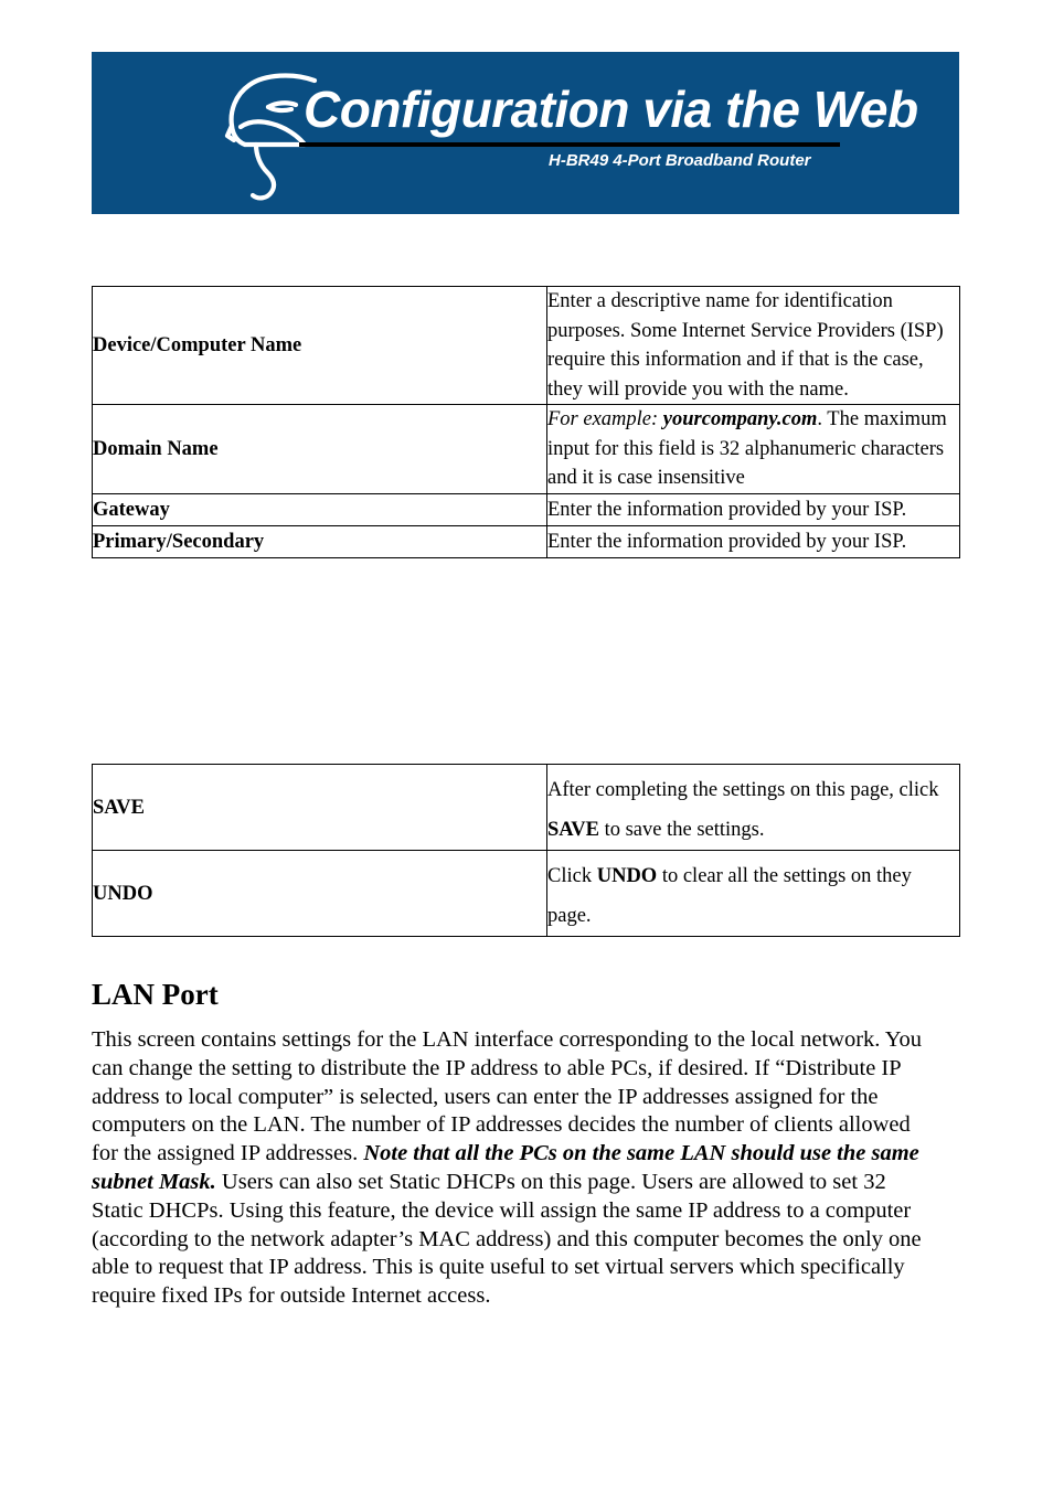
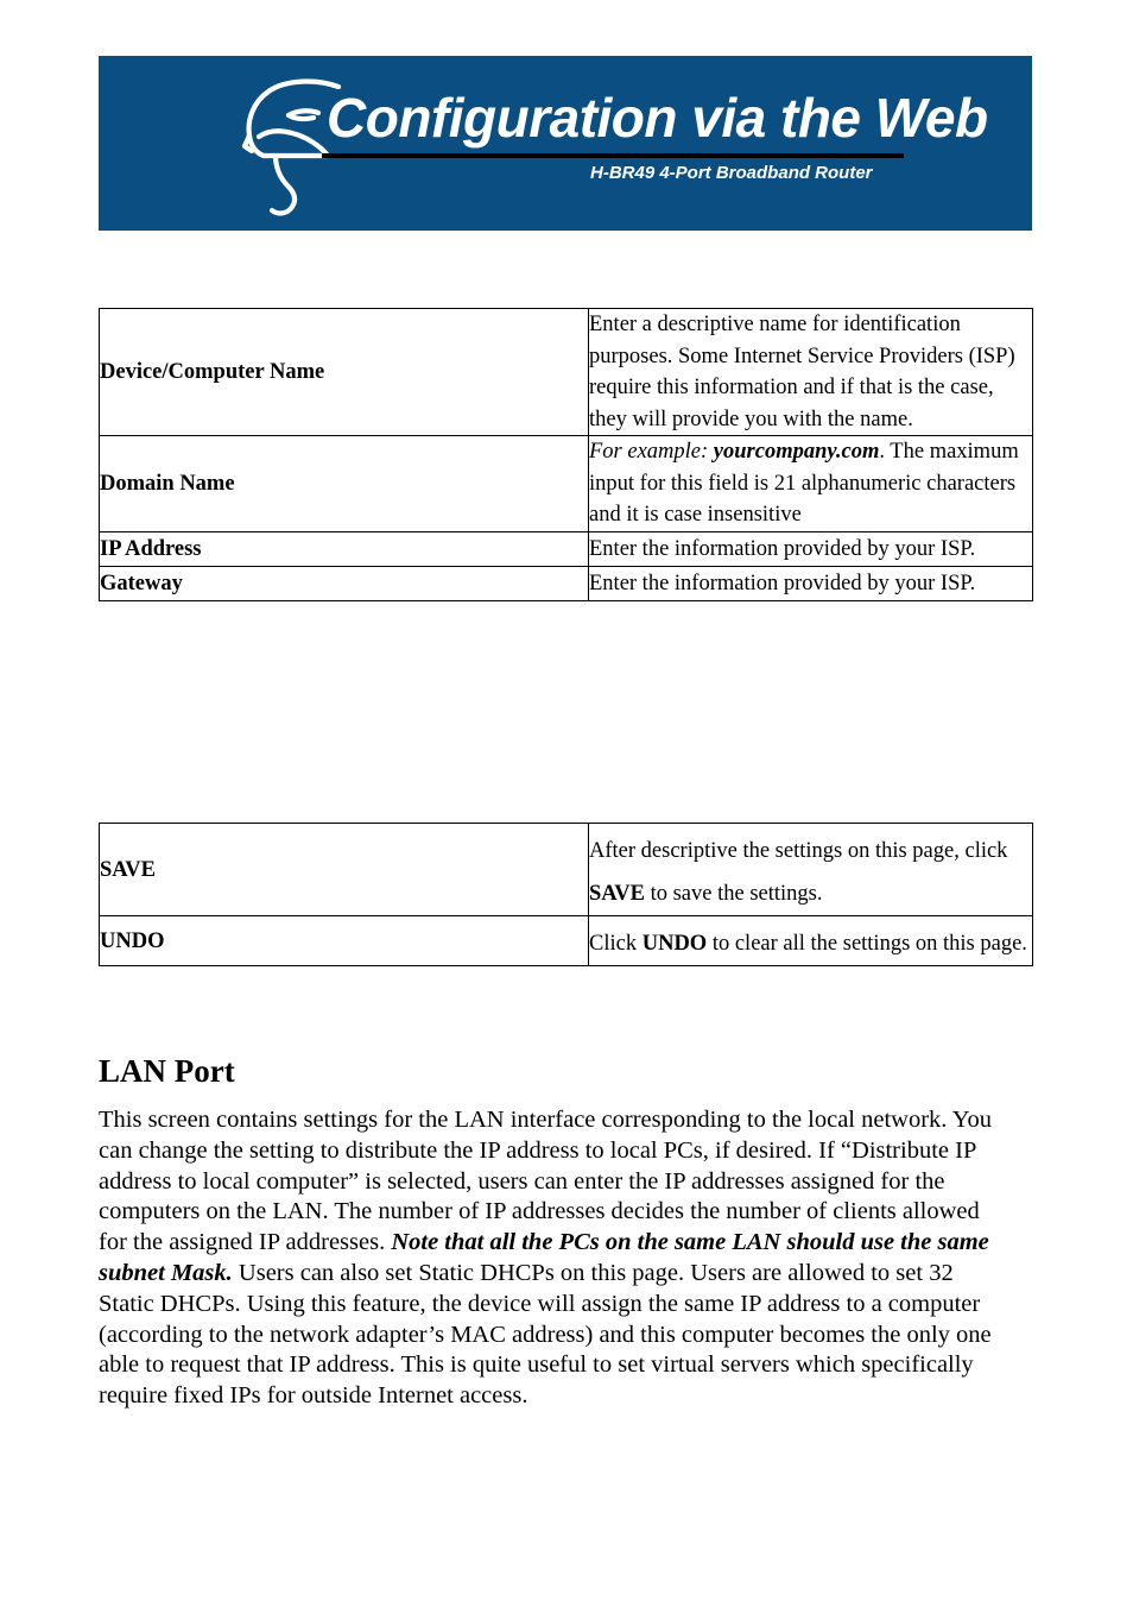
  Configuration via the Web
  H-BR49 4-Port Broadband Router
  Device/Computer Name	Enter a descriptive name for identification purposes. Some Internet Service Providers (ISP) require this information and if that is the case, they will provide you with the name.
- Domain Name	For example: yourcompany.com. The maximum input for this field is 32 alphanumeric characters and it is case insensitive
+ Domain Name	For example: yourcompany.com. The maximum input for this field is 21 alphanumeric characters and it is case insensitive
+ IP Address	Enter the information provided by your ISP.
  Gateway	Enter the information provided by your ISP.
- Primary/Secondary	Enter the information provided by your ISP.
- SAVE	After completing the settings on this page, click SAVE to save the settings.
+ SAVE	After descriptive the settings on this page, click SAVE to save the settings.
- UNDO	Click UNDO to clear all the settings on they page.
+ UNDO	Click UNDO to clear all the settings on this page.
  LAN Port
- This screen contains settings for the LAN interface corresponding to the local network. You can change the setting to distribute the IP address to able PCs, if desired. If “Distribute IP address to local computer” is selected, users can enter the IP addresses assigned for the computers on the LAN. The number of IP addresses decides the number of clients allowed for the assigned IP addresses. Note that all the PCs on the same LAN should use the same subnet Mask. Users can also set Static DHCPs on this page. Users are allowed to set 32 Static DHCPs. Using this feature, the device will assign the same IP address to a computer (according to the network adapter’s MAC address) and this computer becomes the only one able to request that IP address. This is quite useful to set virtual servers which specifically require fixed IPs for outside Internet access.
+ This screen contains settings for the LAN interface corresponding to the local network. You can change the setting to distribute the IP address to local PCs, if desired. If “Distribute IP address to local computer” is selected, users can enter the IP addresses assigned for the computers on the LAN. The number of IP addresses decides the number of clients allowed for the assigned IP addresses. Note that all the PCs on the same LAN should use the same subnet Mask. Users can also set Static DHCPs on this page. Users are allowed to set 32 Static DHCPs. Using this feature, the device will assign the same IP address to a computer (according to the network adapter’s MAC address) and this computer becomes the only one able to request that IP address. This is quite useful to set virtual servers which specifically require fixed IPs for outside Internet access.
